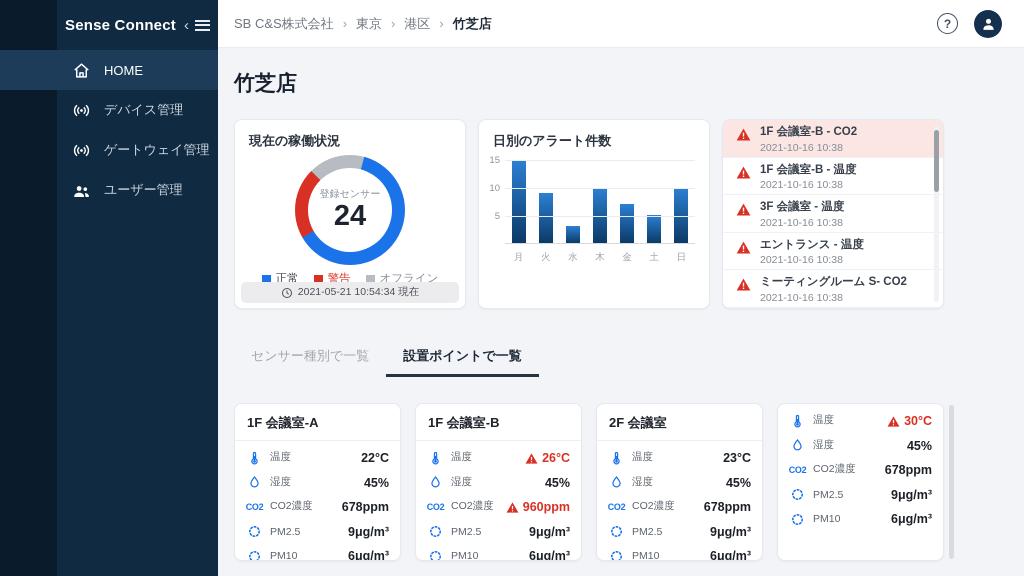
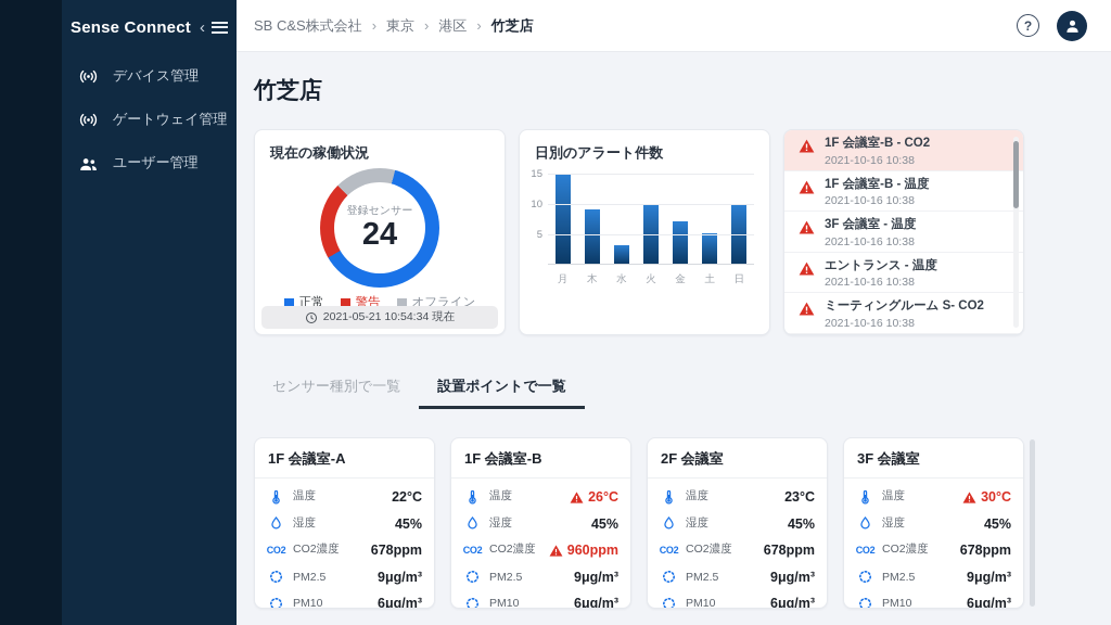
  Sense Connect
  ‹
- HOME
  デバイス管理
  ゲートウェイ管理
  ユーザー管理
  SB C&S株式会社
  ›
  東京
  ›
  港区
  ›
  竹芝店
  ?
  竹芝店
  現在の稼働状況
  登録センサー
  24
  正常
  警告
  オフライン
  2021-05-21 10:54:34 現在
  日別のアラート件数
  15
  10
  5
  月
- 火
+ 木
  水
- 木
+ 火
  金
  土
  日
  1F 会議室-B - CO2
  2021-10-16 10:38
  1F 会議室-B - 温度
  2021-10-16 10:38
  3F 会議室 - 温度
  2021-10-16 10:38
  エントランス - 温度
  2021-10-16 10:38
  ミーティングルーム S- CO2
  2021-10-16 10:38
  センサー種別で一覧
  設置ポイントで一覧
  1F 会議室-A
  温度
  22°C
  湿度
  45%
  CO2
  CO2濃度
  678ppm
  PM2.5
  9μg/m³
  PM10
  6μg/m³
  1F 会議室-B
  温度
  26°C
  湿度
  45%
  CO2
  CO2濃度
  960ppm
  PM2.5
  9μg/m³
  PM10
  6μg/m³
  2F 会議室
  温度
  23°C
  湿度
  45%
  CO2
  CO2濃度
  678ppm
  PM2.5
  9μg/m³
  PM10
  6μg/m³
+ 3F 会議室
  温度
  30°C
  湿度
  45%
  CO2
  CO2濃度
  678ppm
  PM2.5
  9μg/m³
  PM10
  6μg/m³
